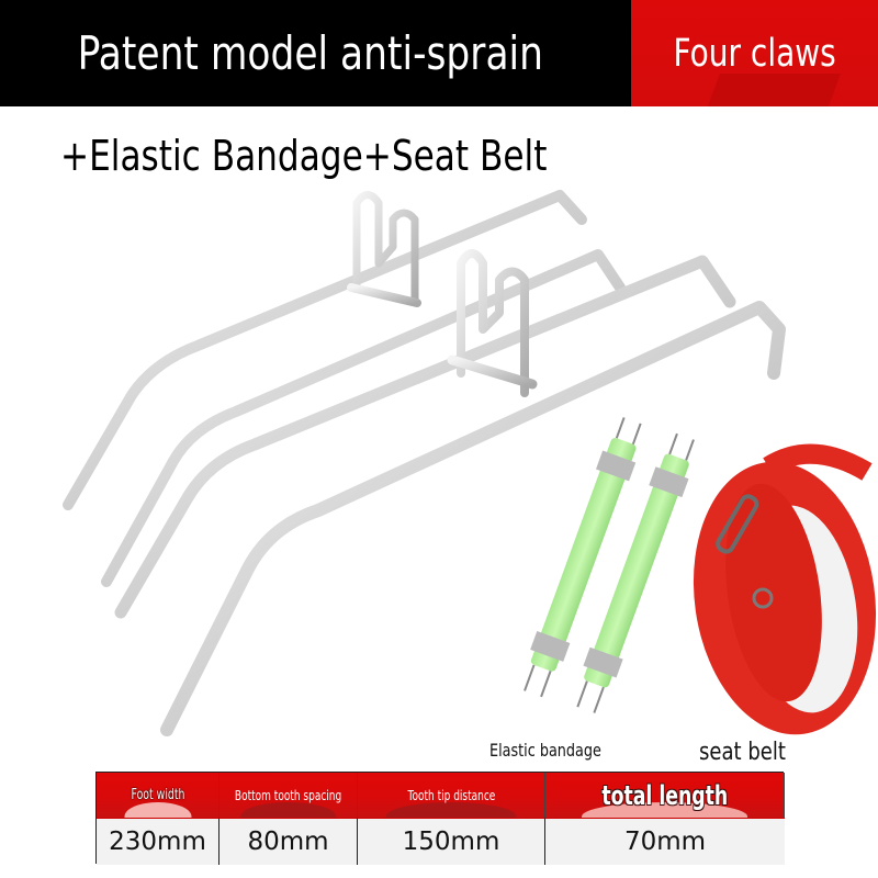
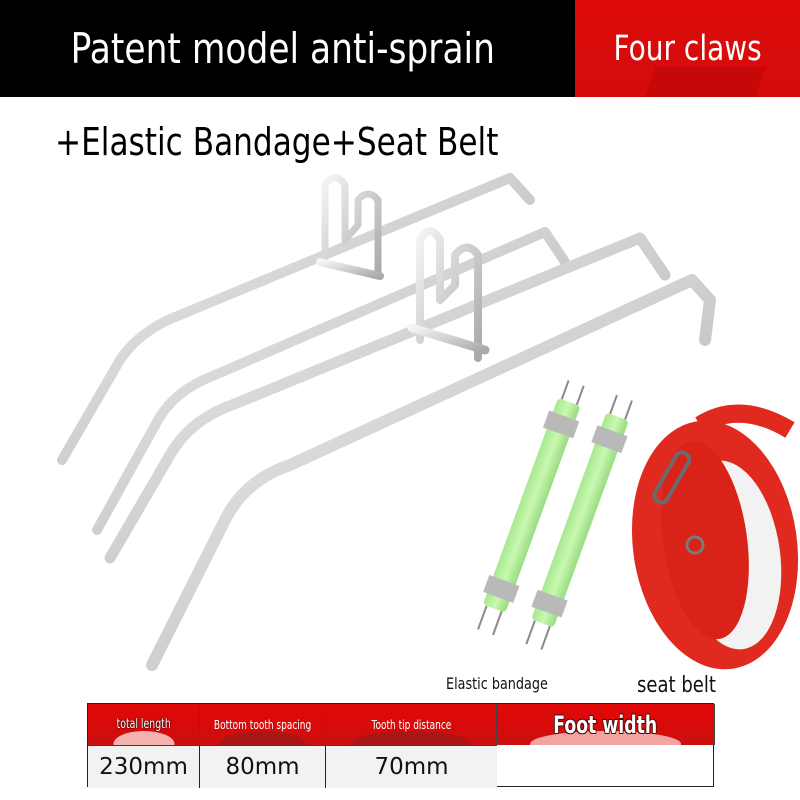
  Patent model anti-sprain
  Four claws
  +Elastic Bandage+Seat Belt
  Elastic bandage
  seat belt
- Foot width
+ total length
  Bottom tooth spacing
  Tooth tip distance
- total length
+ Foot width
  230mm
  80mm
- 150mm
  70mm
